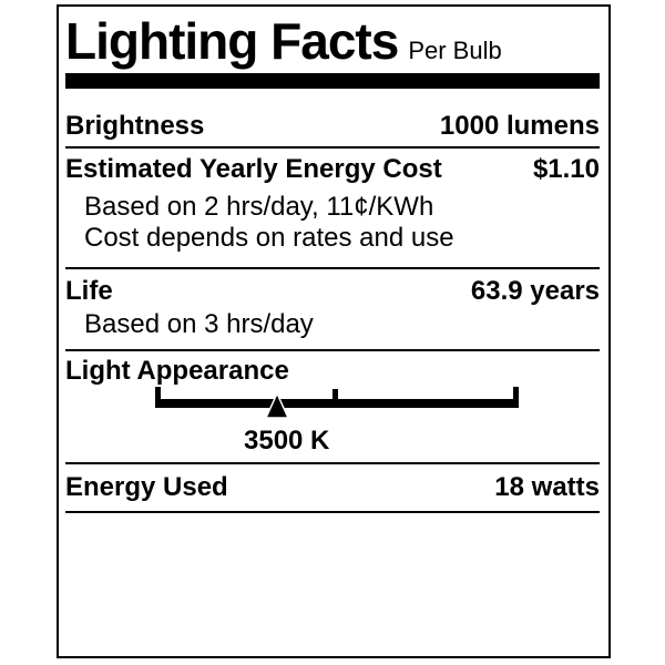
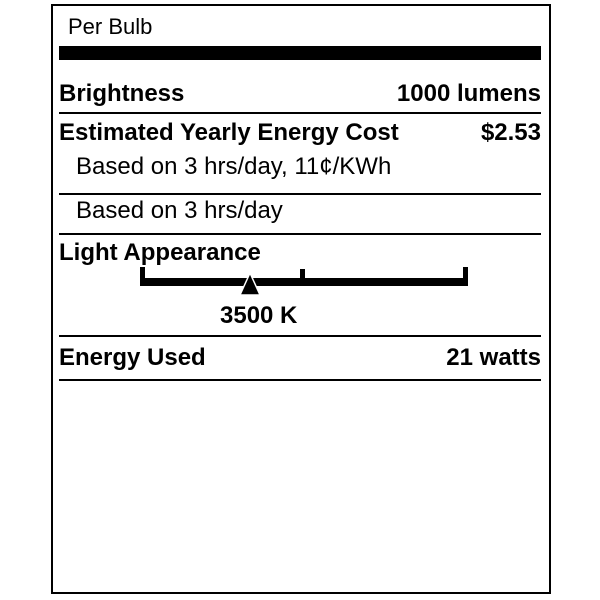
- Lighting Facts
  Per Bulb
  Brightness
  1000 lumens
  Estimated Yearly Energy Cost
- $1.10
+ $2.53
- Based on 2 hrs/day, 11¢/KWh
+ Based on 3 hrs/day, 11¢/KWh
- Cost depends on rates and use
- Life
- 63.9 years
  Based on 3 hrs/day
  Light Appearance
  3500 K
  Energy Used
- 18 watts
+ 21 watts
